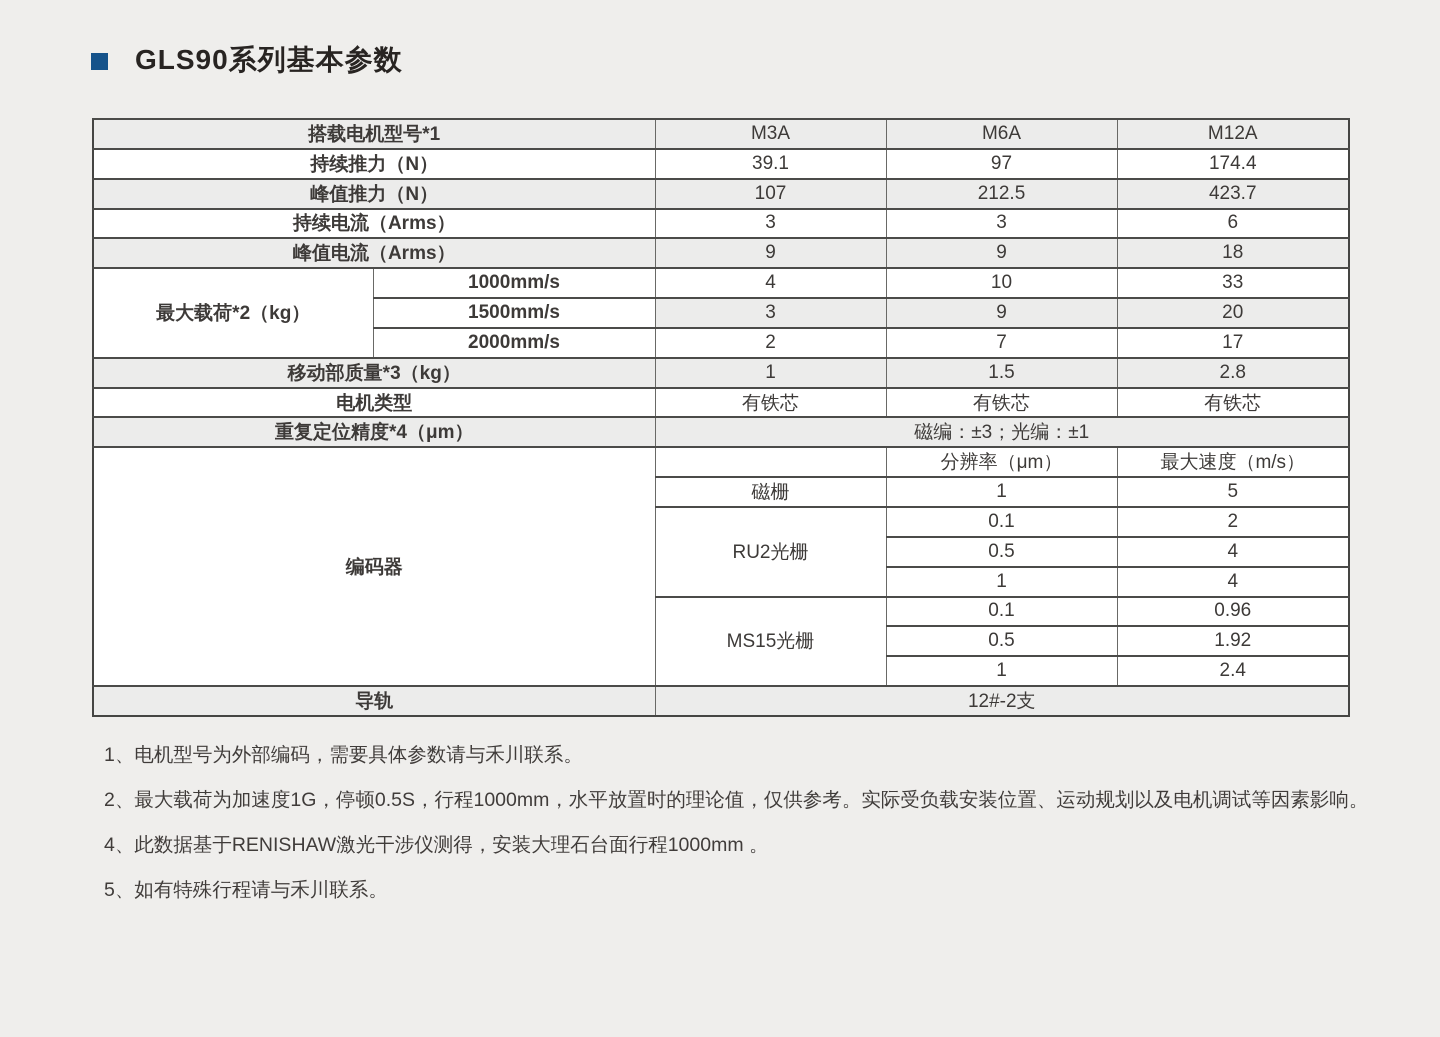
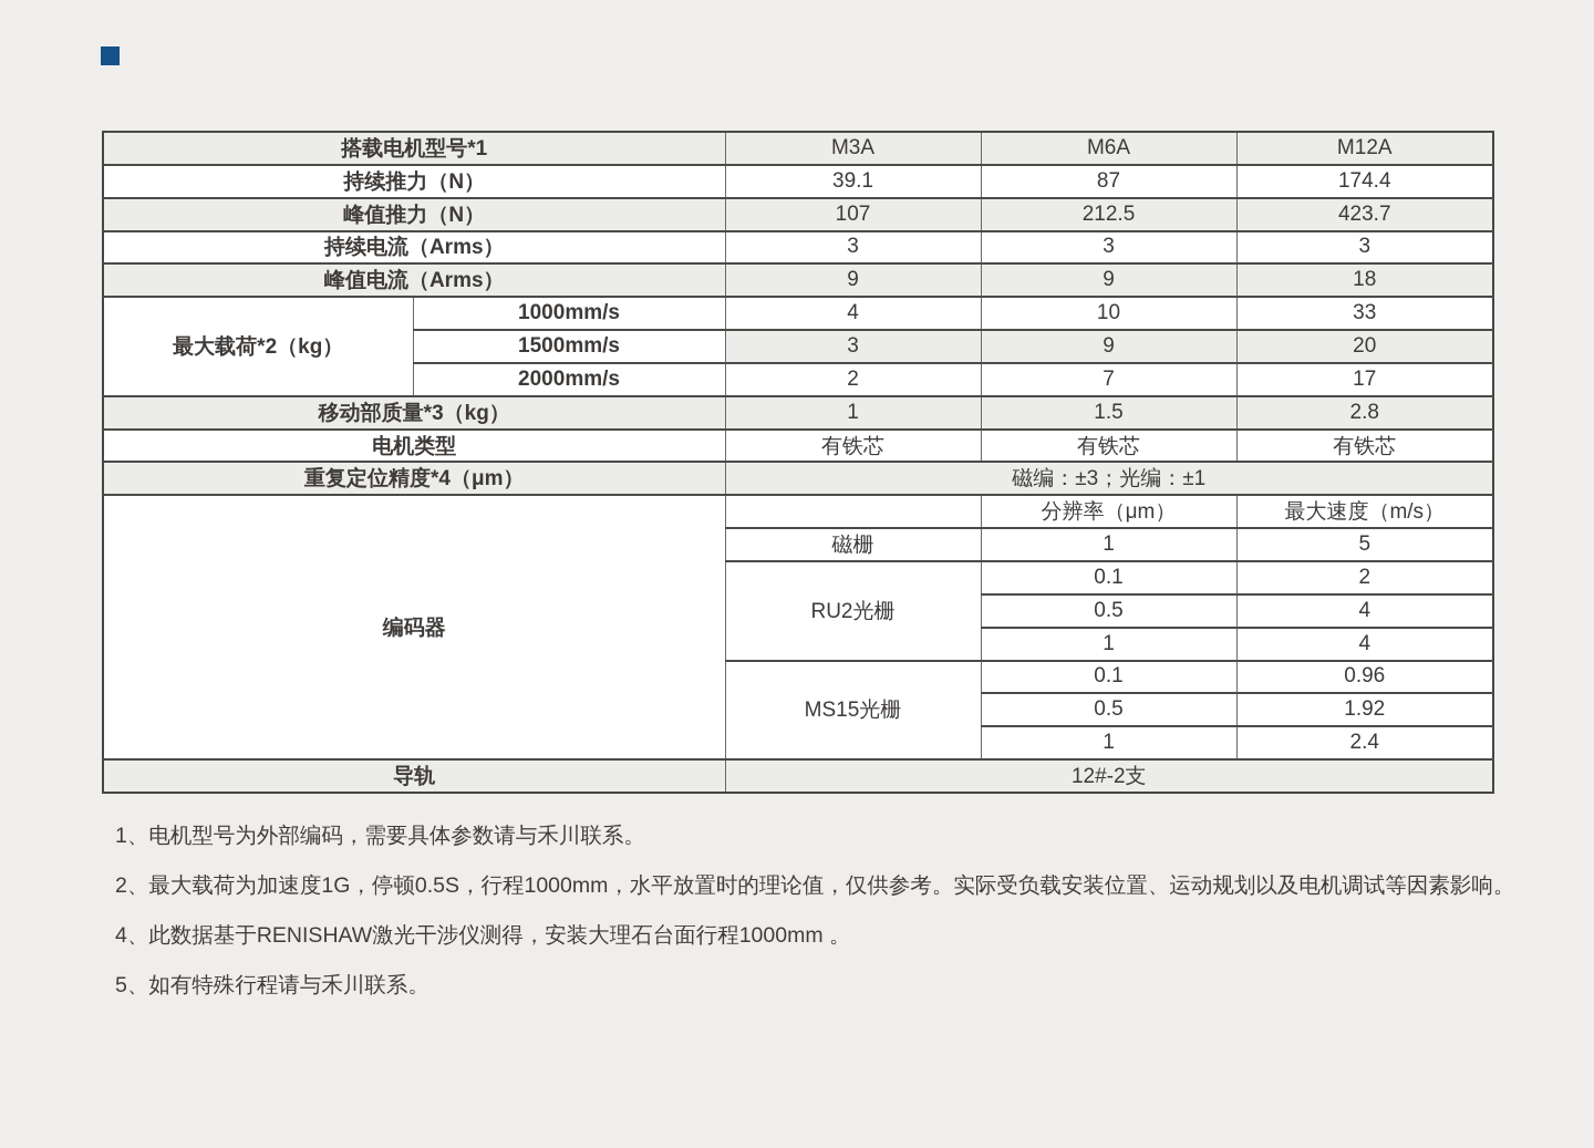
- GLS90系列基本参数
  搭载电机型号*1	M3A	M6A	M12A
- 持续推力（N）	39.1	97	174.4
+ 持续推力（N）	39.1	87	174.4
  峰值推力（N）	107	212.5	423.7
- 持续电流（Arms）	3	3	6
+ 持续电流（Arms）	3	3	3
  峰值电流（Arms）	9	9	18
  最大载荷*2（kg）	1000mm/s	4	10	33
  1500mm/s	3	9	20
  2000mm/s	2	7	17
  移动部质量*3（kg）	1	1.5	2.8
  电机类型	有铁芯	有铁芯	有铁芯
  重复定位精度*4（μm）	磁编：±3；光编：±1
  编码器		分辨率（μm）	最大速度（m/s）
  磁栅	1	5
  RU2光栅	0.1	2
  0.5	4
  1	4
  MS15光栅	0.1	0.96
  0.5	1.92
  1	2.4
  导轨	12#-2支
  1、电机型号为外部编码，需要具体参数请与禾川联系。
  2、最大载荷为加速度1G，停顿0.5S，行程1000mm，水平放置时的理论值，仅供参考。实际受负载安装位置、运动规划以及电机调试等因素影响。
  4、此数据基于RENISHAW激光干涉仪测得，安装大理石台面行程1000mm 。
  5、如有特殊行程请与禾川联系。
